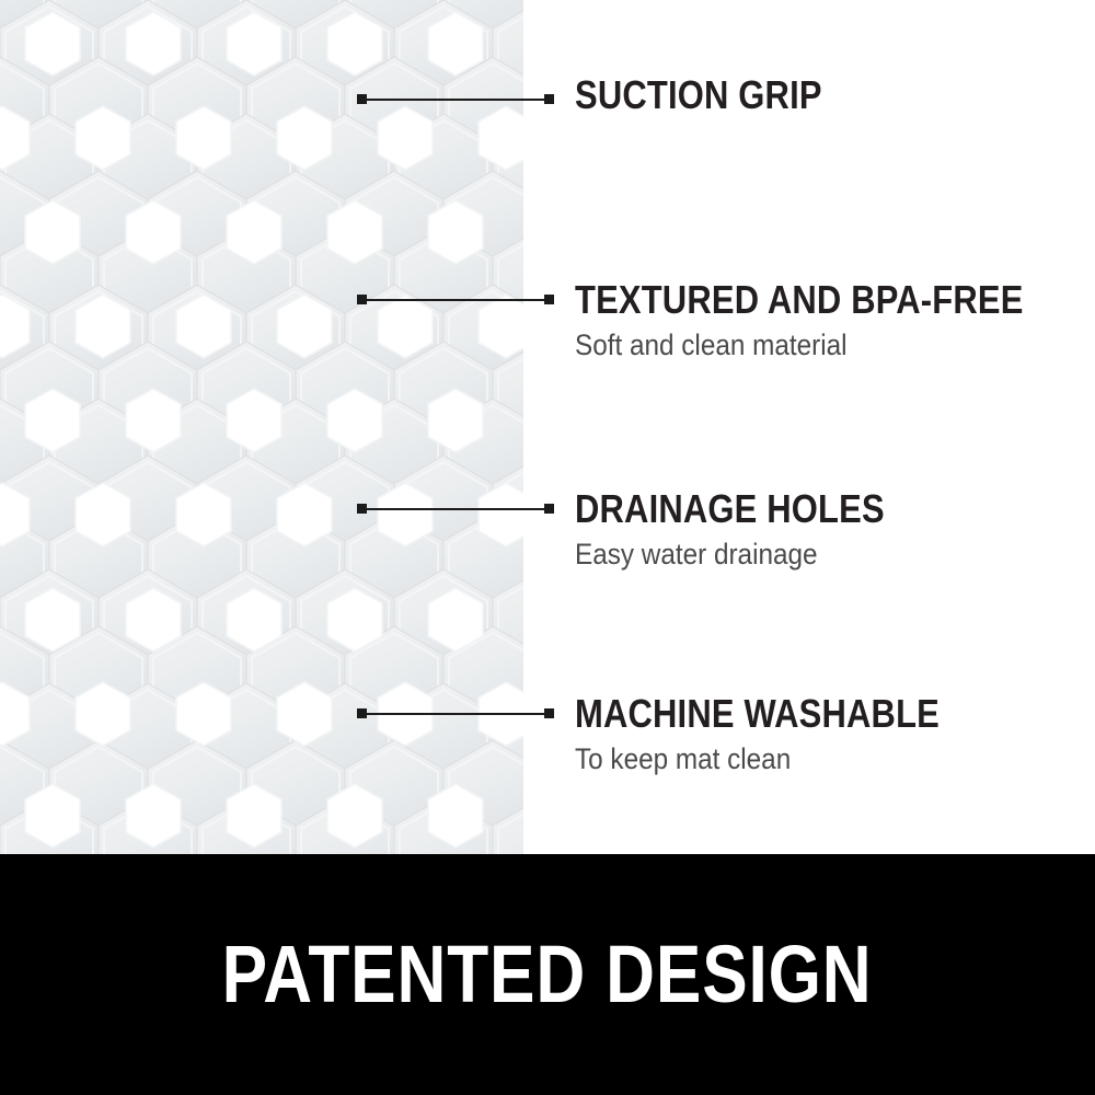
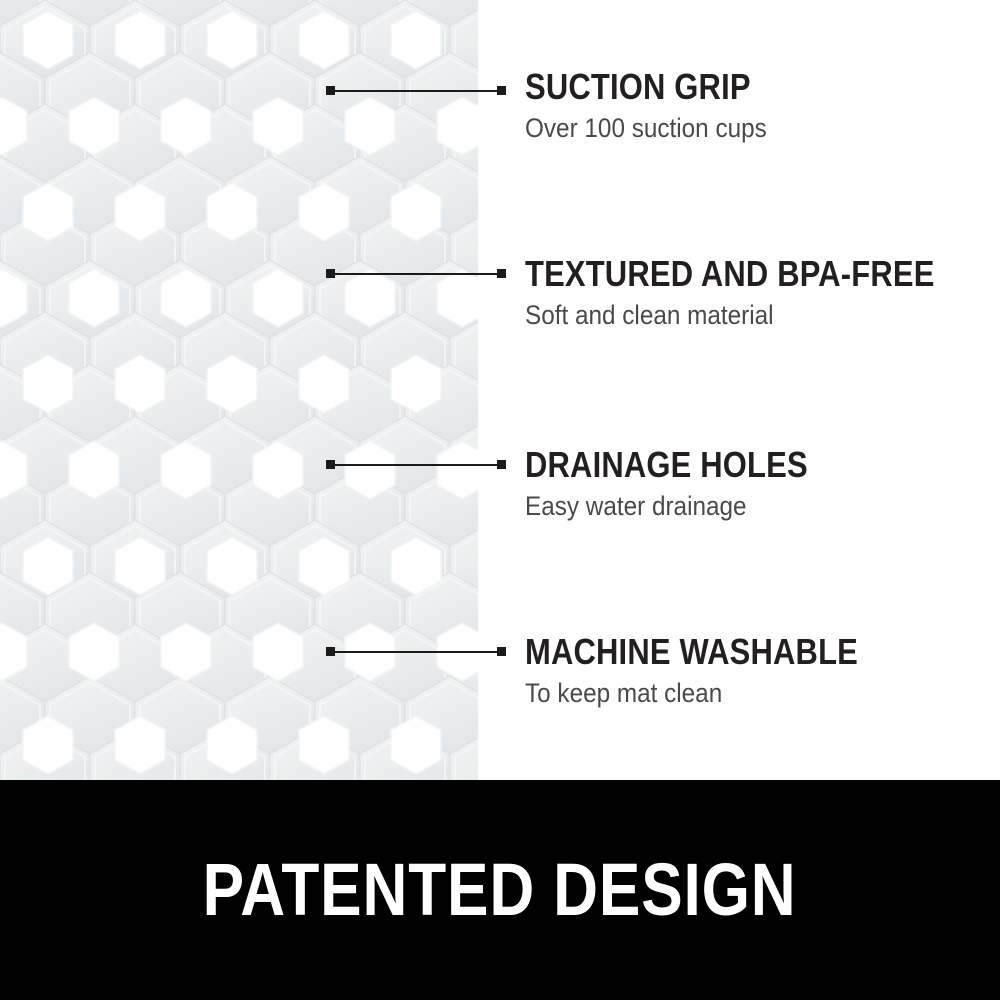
  SUCTION GRIP
+ Over 100 suction cups
  TEXTURED AND BPA-FREE
  Soft and clean material
  DRAINAGE HOLES
  Easy water drainage
  MACHINE WASHABLE
  To keep mat clean
  PATENTED DESIGN
